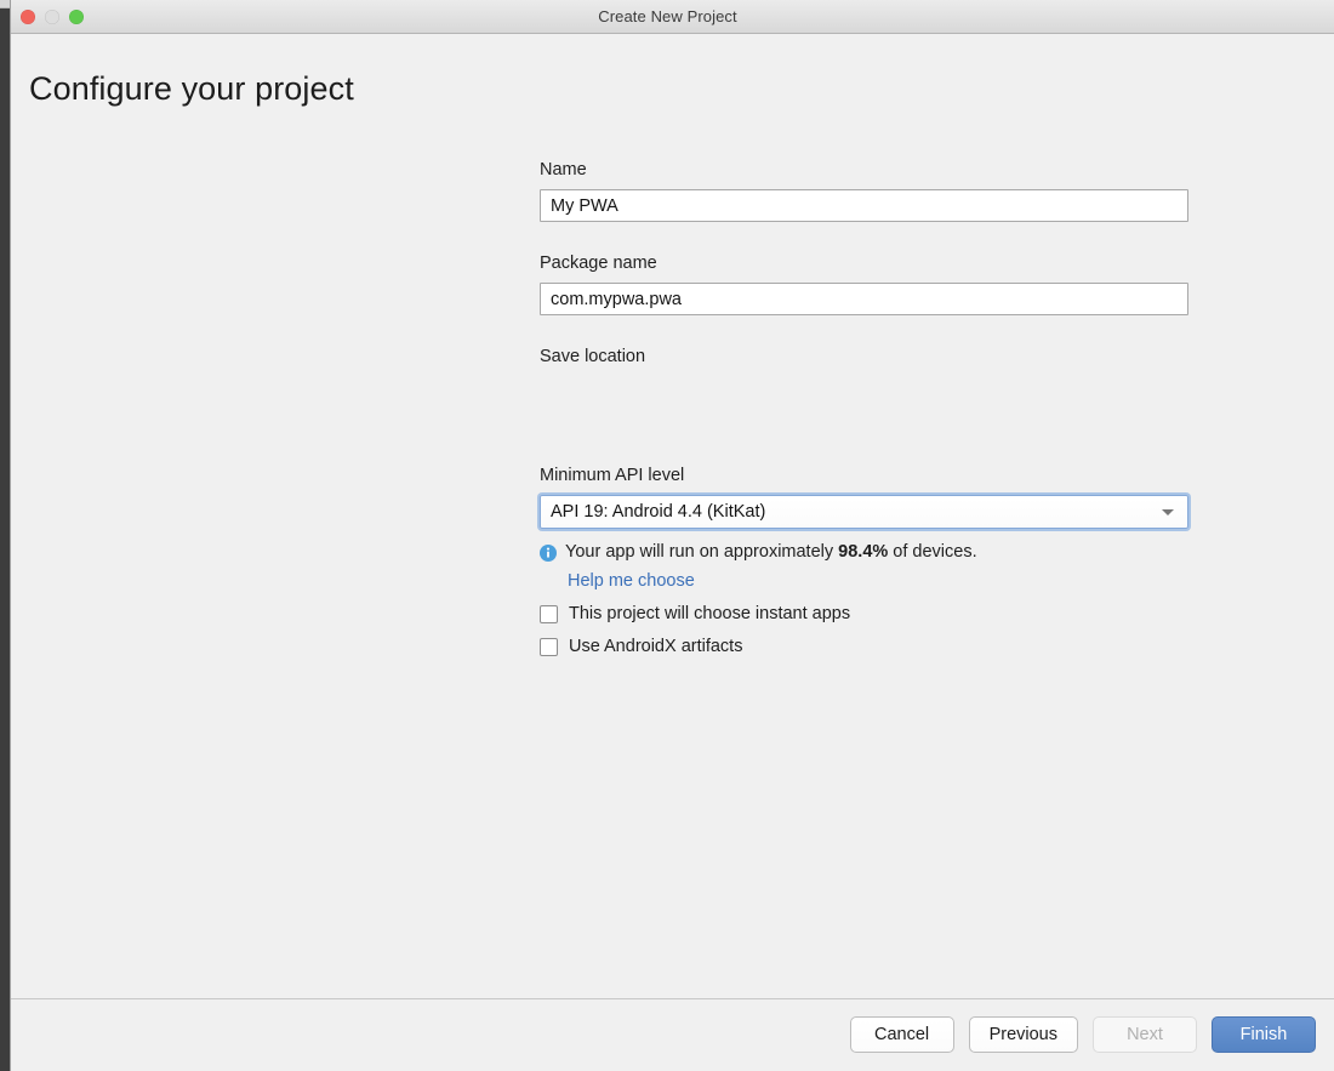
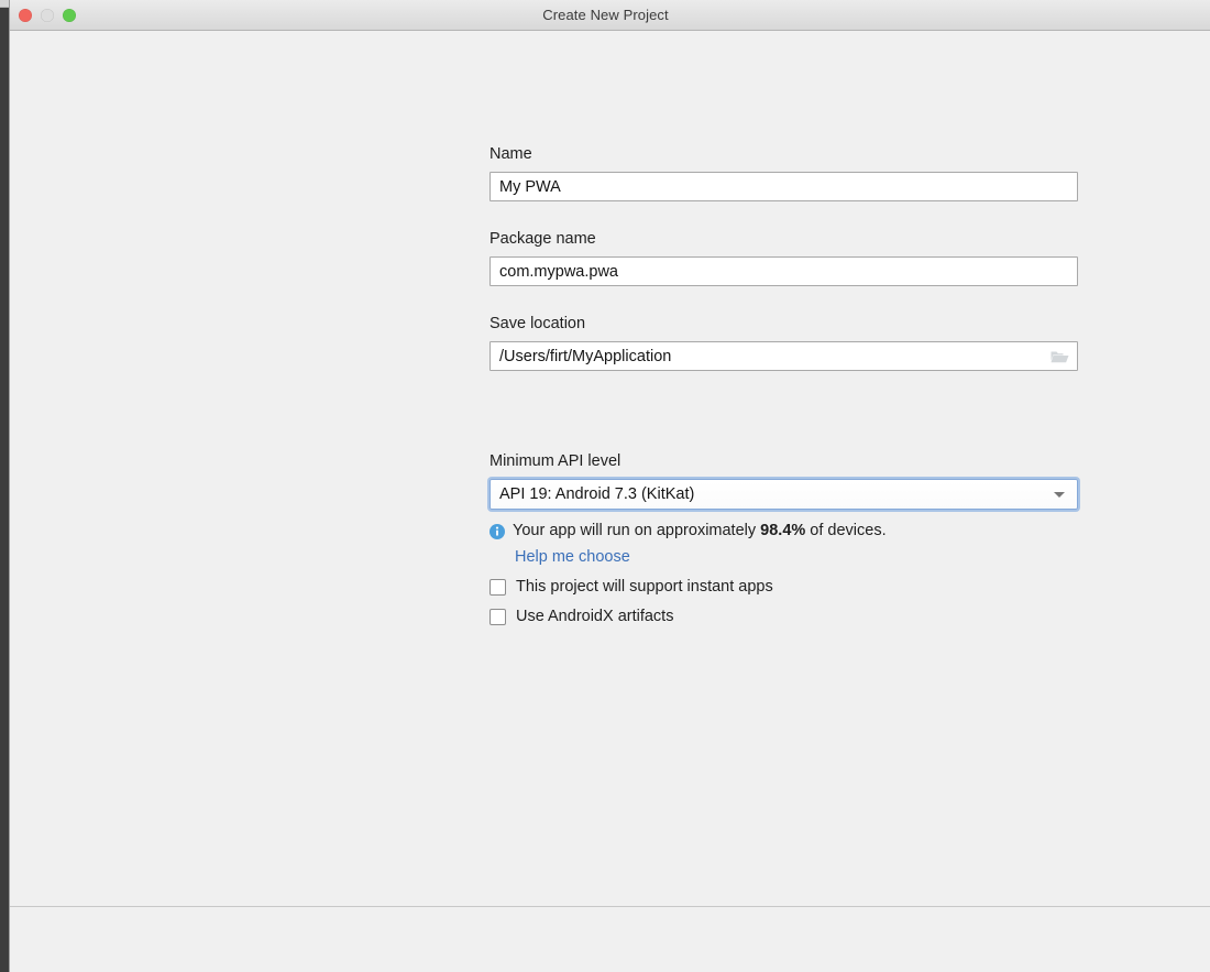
  Create New Project
- Configure your project
  Name
  My PWA
  Package name
  com.mypwa.pwa
  Save location
+ /Users/firt/MyApplication
  Minimum API level
- API 19: Android 4.4 (KitKat)
+ API 19: Android 7.3 (KitKat)
  Your app will run on approximately 98.4% of devices.
  Help me choose
- This project will choose instant apps
+ This project will support instant apps
  Use AndroidX artifacts
- Cancel
- Previous
- Next
- Finish
